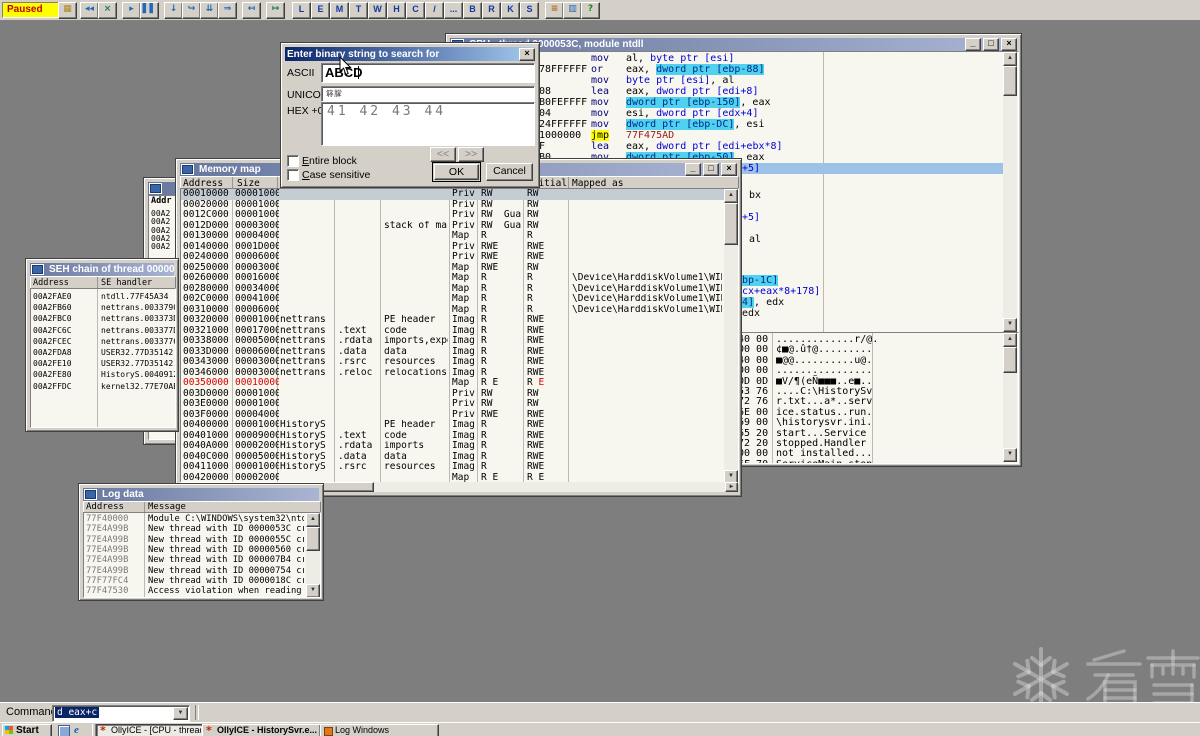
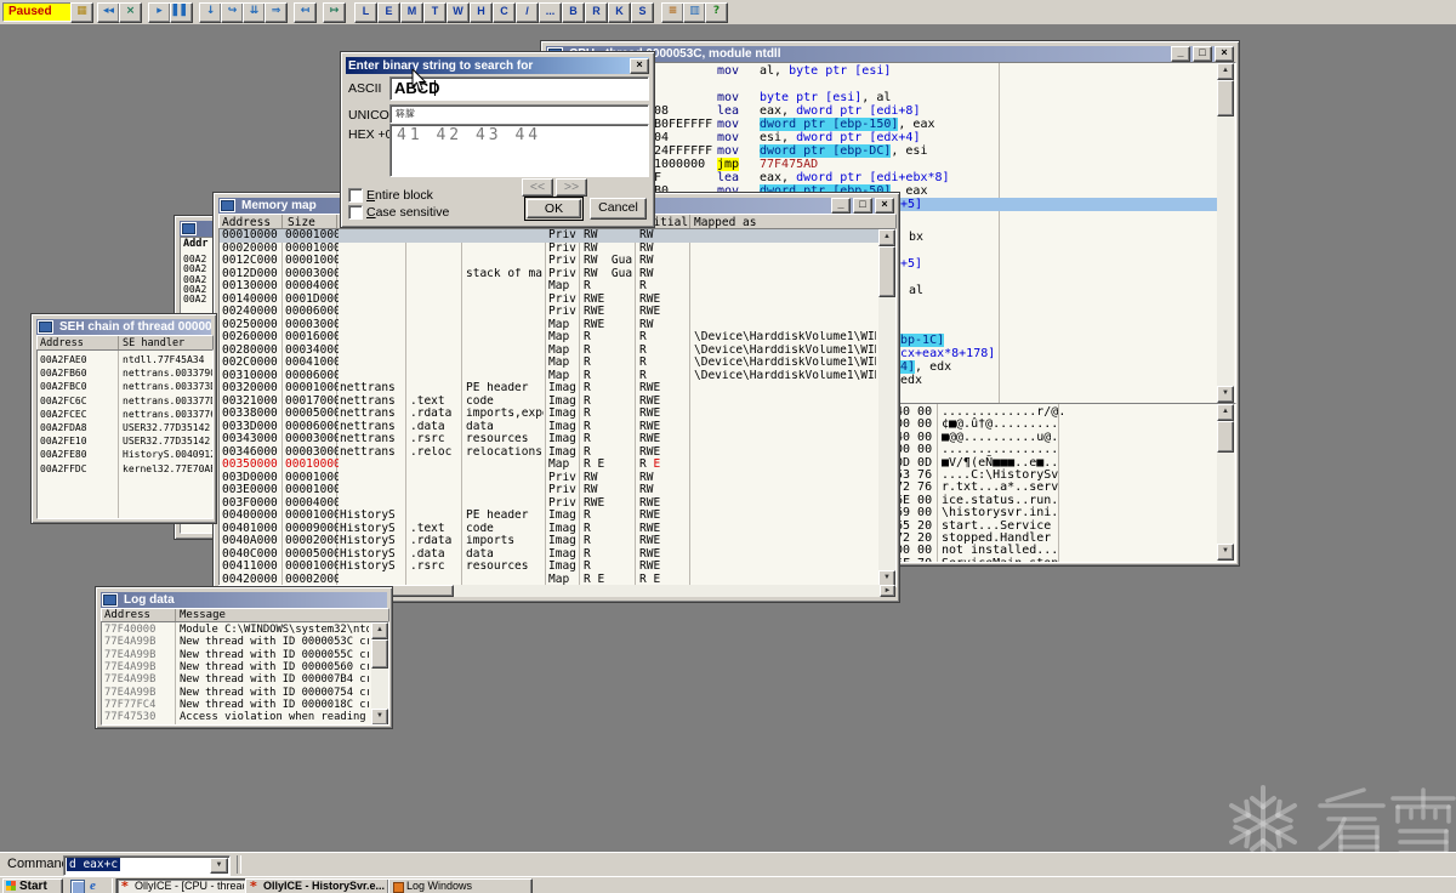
  Paused
  ▦
  ◂◂
  ×
  ▸
  ▌▌
  ↓
  ↪
  ⇊
  ⇒
  ↤
  ↦
  L
  E
  M
  T
  W
  H
  C
  /
  ...
  B
  R
  K
  S
  ≡
  ▥
  ?
  Addr
  00A2
  00A2
  00A2
  00A2
  00A2
  _
  □
  ×
  mov
  al, byte ptr [esi]
- 78FFFFFF
- or
- eax, dword ptr [ebp-88]
  mov
  byte ptr [esi], al
  08
  lea
  eax, dword ptr [edi+8]
  B0FEFFFF
  mov
  dword ptr [ebp-150], eax
  04
  mov
  esi, dword ptr [edx+4]
  24FFFFFF
  mov
  dword ptr [ebp-DC], esi
  1000000
  jmp
  77F475AD
  F
  lea
  eax, dword ptr [edi+ebx*8]
  +5]
  bx
  +5]
  al
  bp-1C]
  cx+eax*8+178]
  4], edx
  edx
  0 00
  .............r/@.
  0 00
  ¢■@.û†@.........
  0 00
  ■@@..........u@.
  0 00
  ................
  D 0D
  ■V/¶(eÑ■■■..e■..
  3 76
  ....C:\HistorySv
  2 76
  r.txt...a*..serv
  E 00
  ice.status..run.
  9 00
  \historysvr.ini.
  5 20
  start...Service
  2 20
  stopped.Handler
  0 00
  not installed...
  Memory map
  _
  □
  ×
  Address
  Size
  itial
  Mapped as
  00010000
  00001000
  Priv
  RW
  RW
  00020000
  00001000
  Priv
  RW
  RW
  0012C000
  00001000
  Priv
  RW Gua
  RW
  0012D000
  00003000
  stack of ma
  Priv
  RW Gua
  RW
  00130000
  00004000
  Map
  R
  R
  00140000
  0001D000
  Priv
  RWE
  RWE
  00240000
  00006000
  Priv
  RWE
  RWE
  00250000
  00003000
  Map
  RWE
  RW
  00260000
  00016000
  Map
  R
  R
  \Device\HarddiskVolume1\WI
  00280000
  00034000
  Map
  R
  R
  \Device\HarddiskVolume1\WI
  002C0000
  00041000
  Map
  R
  R
  \Device\HarddiskVolume1\WI
  00310000
  00006000
  Map
  R
  R
  \Device\HarddiskVolume1\WI
  00320000
  00001000
  nettrans
  PE header
  Imag
  R
  RWE
  00321000
  00017000
  nettrans
  .text
  code
  Imag
  R
  RWE
  00338000
  00005000
  nettrans
  .rdata
  imports,exp
  Imag
  R
  RWE
  0033D000
  00006000
  nettrans
  .data
  data
  Imag
  R
  RWE
  00343000
  00003000
  nettrans
  .rsrc
  resources
  Imag
  R
  RWE
  00346000
  00003000
  nettrans
  .reloc
  relocations
  Imag
  R
  RWE
  00350000
  00010000
  Map
  R E
  R E
  003D0000
  00001000
  Priv
  RW
  RW
  003E0000
  00001000
  Priv
  RW
  RW
  003F0000
  00004000
  Priv
  RWE
  RWE
  00400000
  00001000
  HistoryS
  PE header
  Imag
  R
  RWE
  00401000
  00009000
  HistoryS
  .text
  code
  Imag
  R
  RWE
  0040A000
  00002000
  HistoryS
  .rdata
  imports
  Imag
  R
  RWE
  0040C000
  00005000
  HistoryS
  .data
  data
  Imag
  R
  RWE
  00411000
  00001000
  HistoryS
  .rsrc
  resources
  Imag
  R
  RWE
  00420000
  00002000
  Map
  R E
  R E
  SEH chain of thread 00000
  Address
  SE handler
  00A2FAE0
  ntdll.77F45A34
  00A2FB60
  nettrans.003379
  00A2FBC0
  nettrans.003373
  00A2FC6C
  nettrans.003377
  00A2FCEC
  nettrans.003377
  00A2FDA8
  USER32.77D35142
  00A2FE10
  USER32.77D35142
  00A2FE80
  HistoryS.004091
  00A2FFDC
  kernel32.77E70A
  Log data
  Address
  Message
  77F40000
  Module C:\WINDOWS\system32\nt
  77E4A99B
  New thread with ID 0000053C c
  77E4A99B
  New thread with ID 0000055C c
  77E4A99B
  New thread with ID 00000560 c
  77E4A99B
  New thread with ID 000007B4 c
  77E4A99B
  New thread with ID 00000754 c
  77F77FC4
  New thread with ID 0000018C c
  77F47530
  Access violation when reading
  Enter binary string to search for
  ×
  ASCII
  ABC
  UNICO
  䉁䑃
  41 42 43 44
  <<
  >>
  Entire block
  Case sensitive
  OK
  Cancel
  Comman
  d eax+c
  Start
  e
  *
  OllyICE - [CPU - threa
  *
  OllyICE - HistorySvr.e...
  Log Windows
